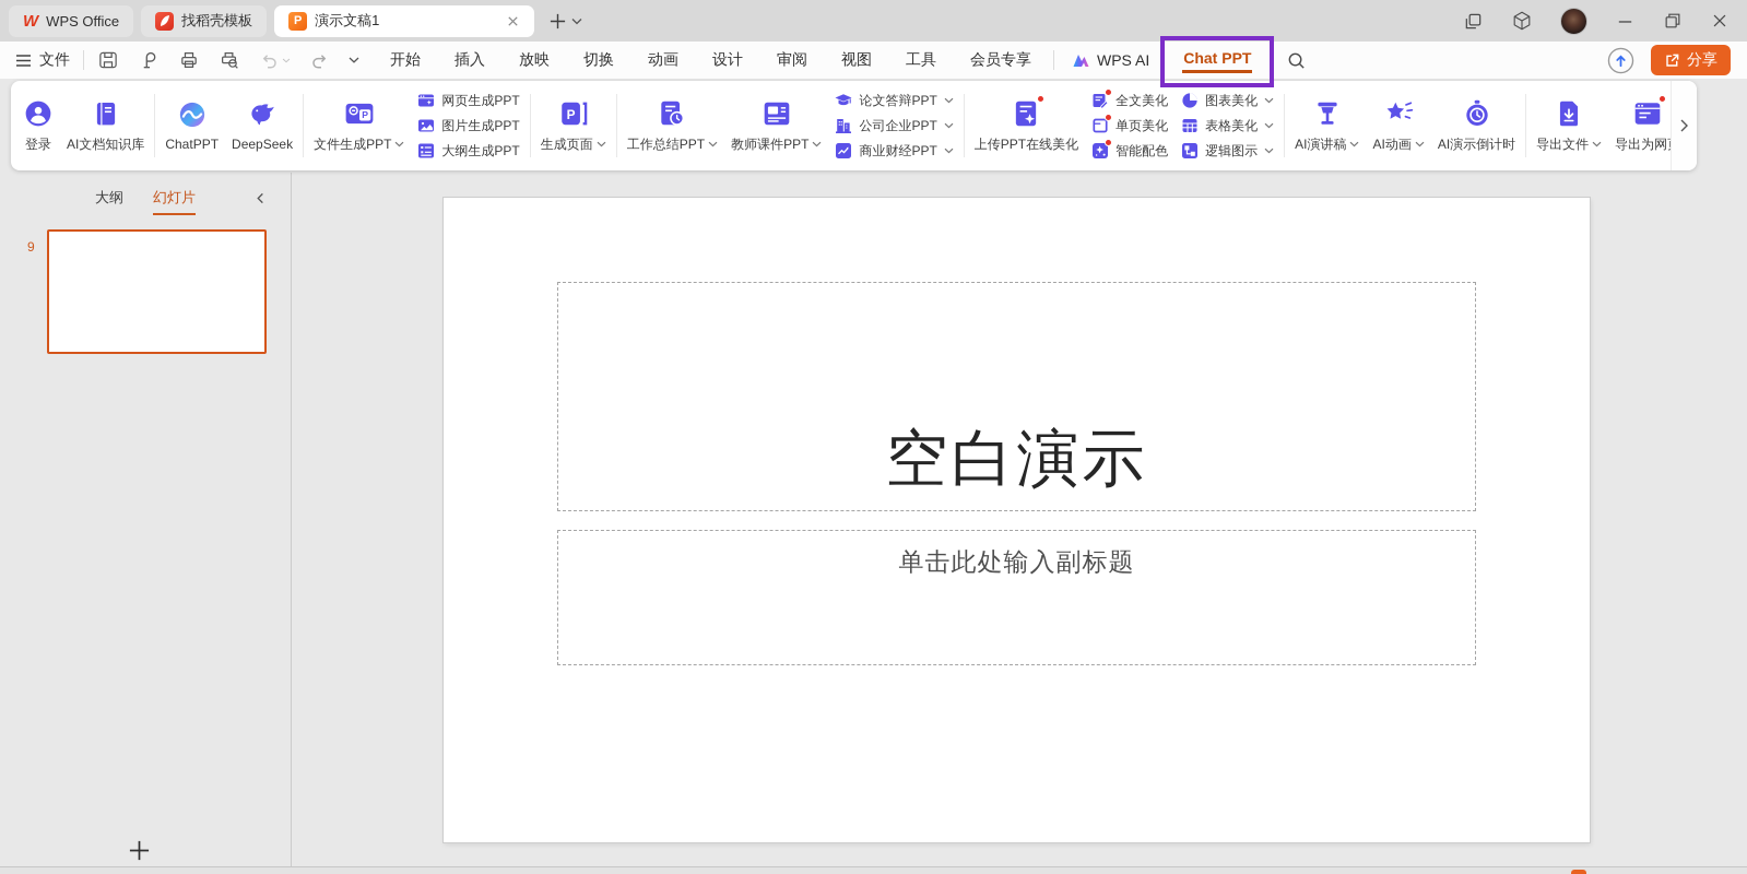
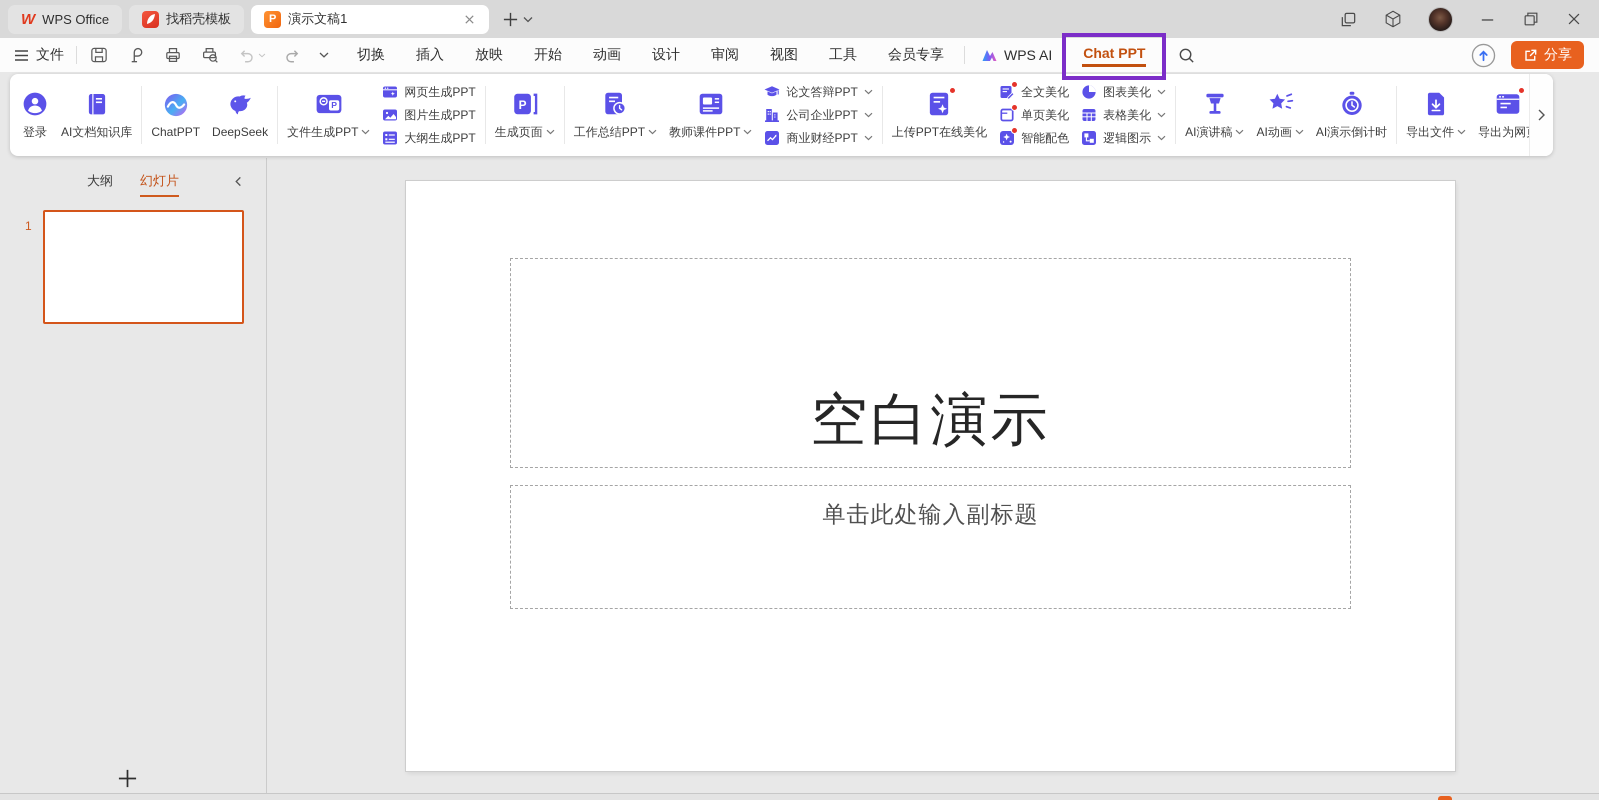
  W
  WPS Office
  找稻壳模板
  P
  演示文稿1
  文件
- 开始
+ 切换
  插入
  放映
- 切换
+ 开始
  动画
  设计
  审阅
  视图
  工具
  会员专享
  WPS AI
  Chat PPT
  分享
  登录
  AI文档知识库
  ChatPPT
  DeepSeek
  P
  文件生成PPT
  网页生成PPT
  图片生成PPT
  大纲生成PPT
  P
  生成页面
  工作总结PPT
  教师课件PPT
  论文答辩PPT
  公司企业PPT
  商业财经PPT
  上传PPT在线美化
  全文美化
  单页美化
  智能配色
  图表美化
  表格美化
  逻辑图示
  AI演讲稿
  AI动画
  AI演示倒计时
  导出文件
  导出为网
  大纲
  幻灯片
- 9
+ 1
  空白演示
  单击此处输入副标题
